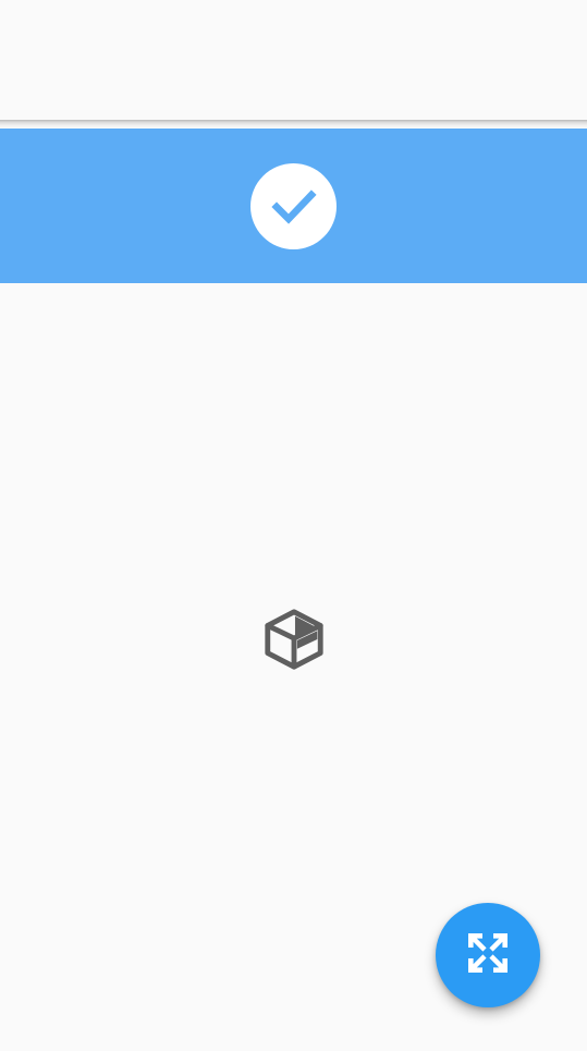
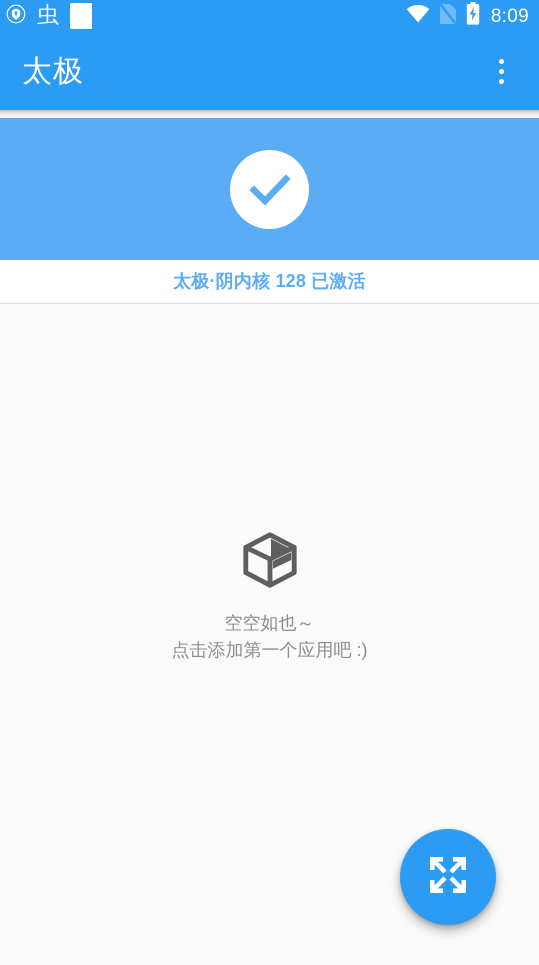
+ 虫
+ 8:09
+ 太极
+ 太极·阴内核 128 已激活
+ 空空如也～
+ 点击添加第一个应用吧 :)
